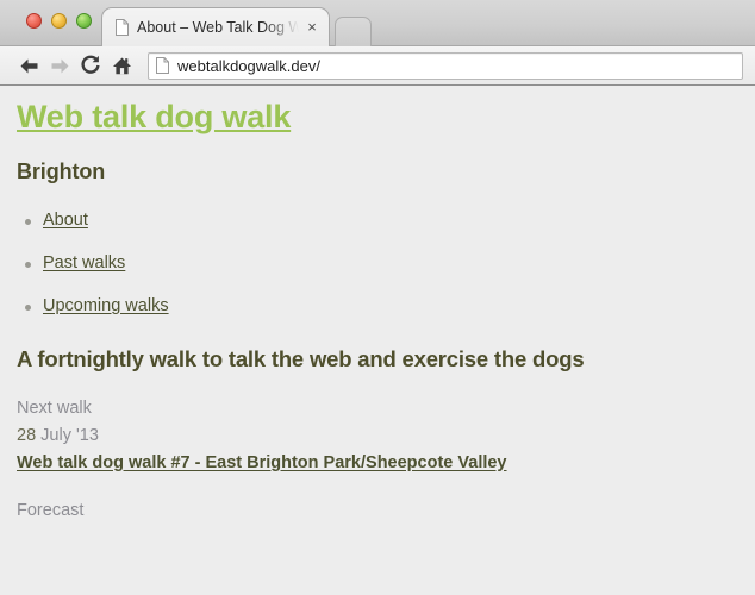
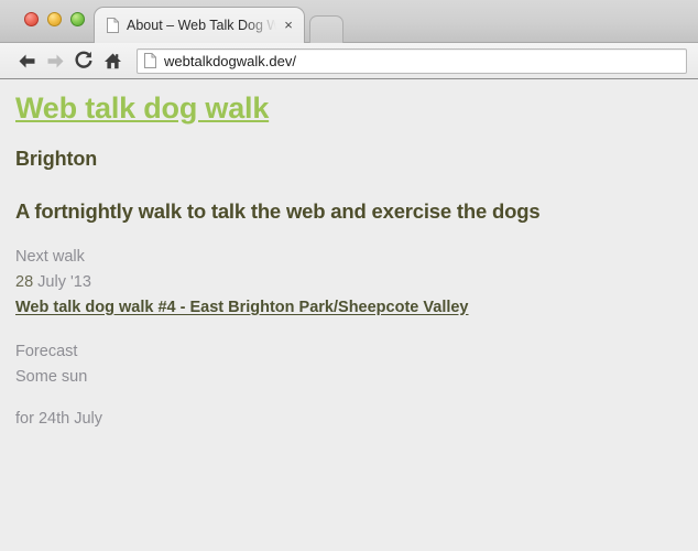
  About – Web Talk Dog W
  ×
  webtalkdogwalk.dev/
  Web talk dog walk
  Brighton
- About
- Past walks
- Upcoming walks
  A fortnightly walk to talk the web and exercise the dogs
  Next walk
  28 July '13
- Web talk dog walk #7 - East Brighton Park/Sheepcote Valley
+ Web talk dog walk #4 - East Brighton Park/Sheepcote Valley
  Forecast
+ Some sun
+ for 24th July
